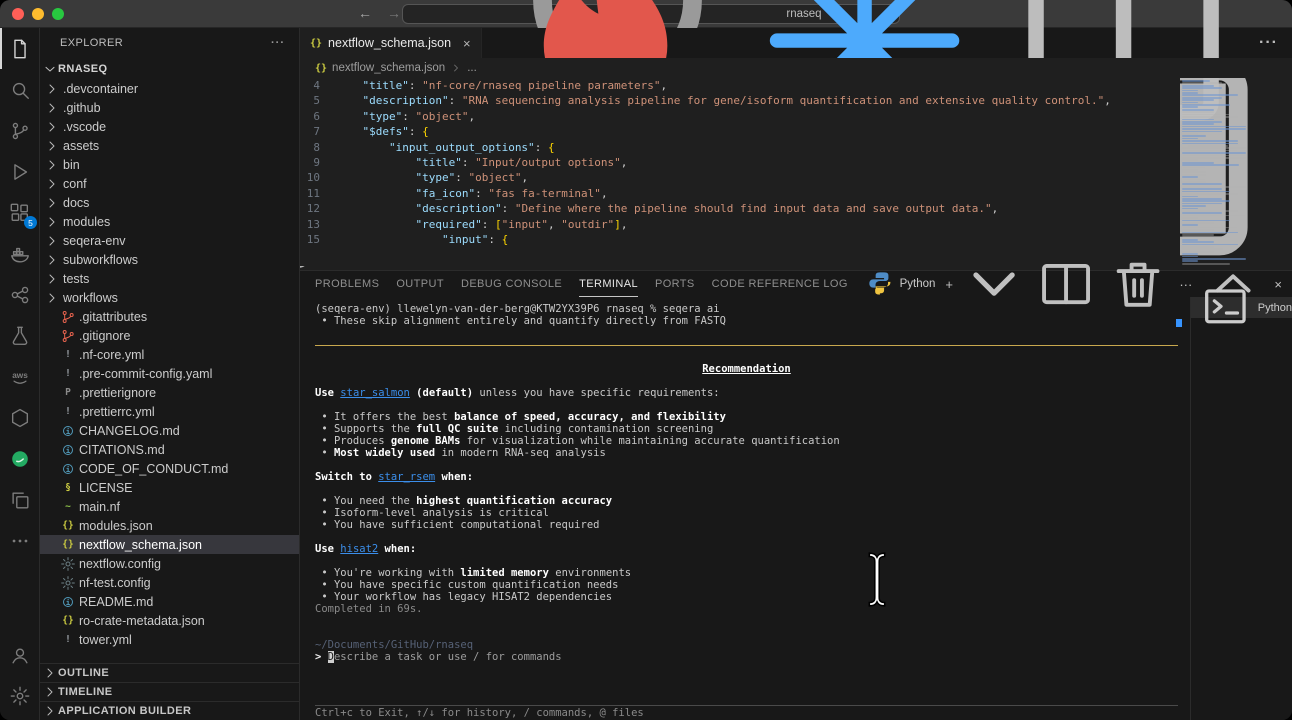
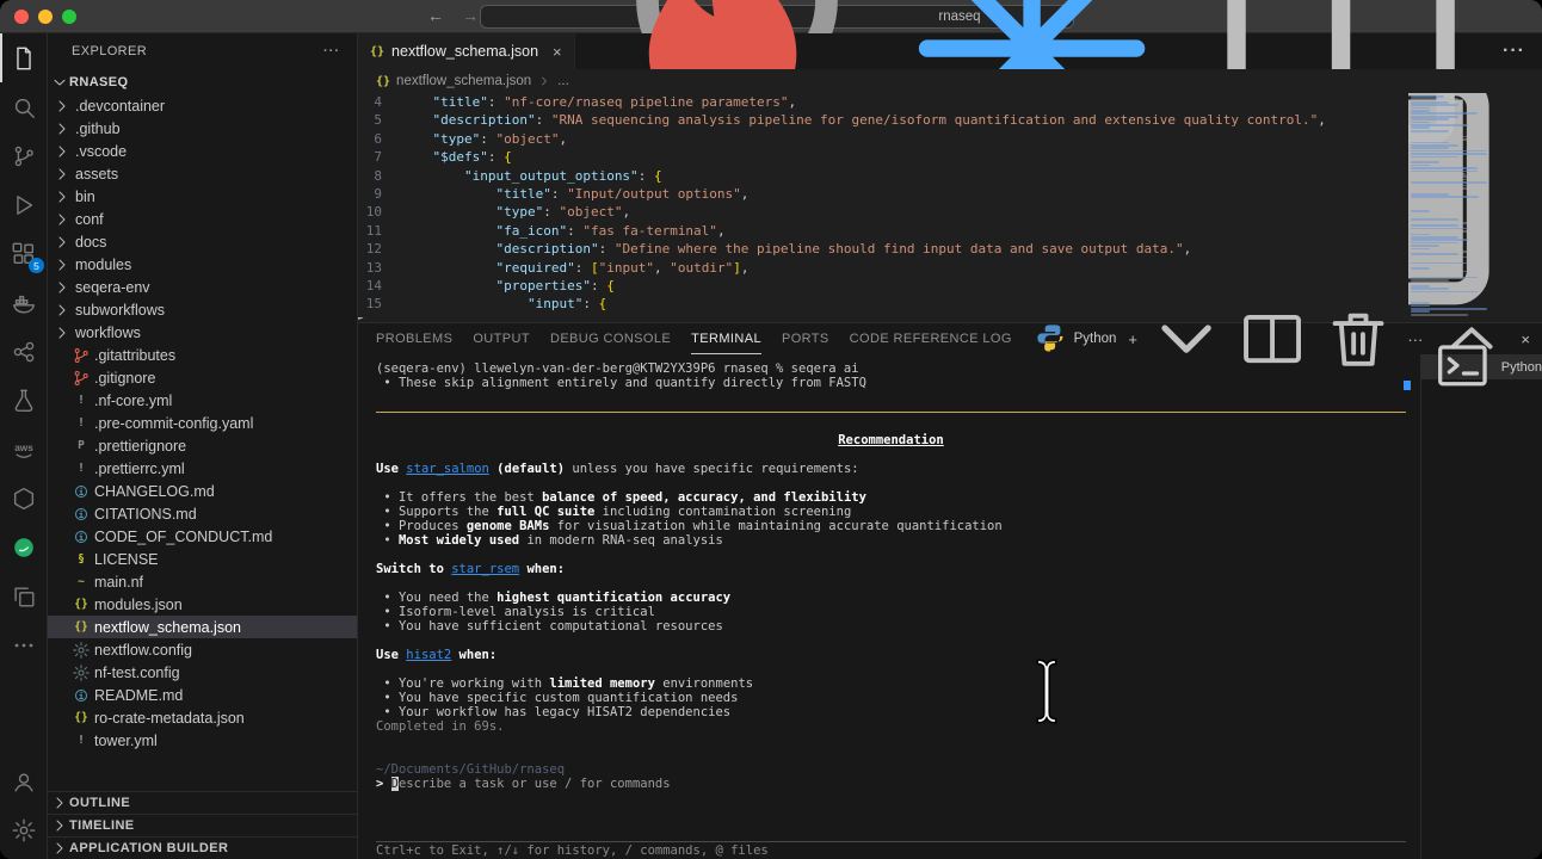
  ←
  →
  rnaseq
  5
  aws
  EXPLORER
  ···
  RNASEQ
  .devcontainer
  .github
  .vscode
  assets
  bin
  conf
  docs
  modules
  seqera-env
  subworkflows
- tests
  workflows
  .gitattributes
  .gitignore
  !
  .nf-core.yml
  !
  .pre-commit-config.yaml
  P
  .prettierignore
  !
  .prettierrc.yml
  i
  CHANGELOG.md
  i
  CITATIONS.md
  i
  CODE_OF_CONDUCT.md
  §
  LICENSE
  ~
  main.nf
  {}
  modules.json
  {}
  nextflow_schema.json
  nextflow.config
  nf-test.config
  i
  README.md
  {}
  ro-crate-metadata.json
  !
  tower.yml
  OUTLINE
  TIMELINE
  APPLICATION BUILDER
  {}
  nextflow_schema.json
  ×
  ···
  {}
  nextflow_schema.json
  ...
  4
  "title": "nf-core/rnaseq pipeline parameters",
  5
  "description": "RNA sequencing analysis pipeline for gene/isoform quantification and extensive quality control.",
  6
  "type": "object",
  7
  "$defs": {
  8
  "input_output_options": {
  9
  "title": "Input/output options",
  10
  "type": "object",
  11
  "fa_icon": "fas fa-terminal",
  12
  "description": "Define where the pipeline should find input data and save output data.",
  13
  "required": ["input", "outdir"],
+ 14
+ "properties": {
  15
  "input": {
  PROBLEMS
  OUTPUT
  DEBUG CONSOLE
  TERMINAL
  PORTS
  CODE REFERENCE LOG
  Python
  +
  ···
  ×
  (seqera-env) llewelyn-van-der-berg@KTW2YX39P6 rnaseq % seqera ai
  • These skip alignment entirely and quantify directly from FASTQ
  Recommendation
  Use star_salmon (default) unless you have specific requirements:
  • It offers the best balance of speed, accuracy, and flexibility
  • Supports the full QC suite including contamination screening
  • Produces genome BAMs for visualization while maintaining accurate quantification
  • Most widely used in modern RNA-seq analysis
  Switch to star_rsem when:
  • You need the highest quantification accuracy
  • Isoform-level analysis is critical
- • You have sufficient computational required
+ • You have sufficient computational resources
  Use hisat2 when:
  • You're working with limited memory environments
  • You have specific custom quantification needs
  • Your workflow has legacy HISAT2 dependencies
  Completed in 69s.
  ~/Documents/GitHub/rnaseq
  > Describe a task or use / for commands
  Ctrl+c to Exit, ↑/↓ for history, / commands, @ files
  Python
